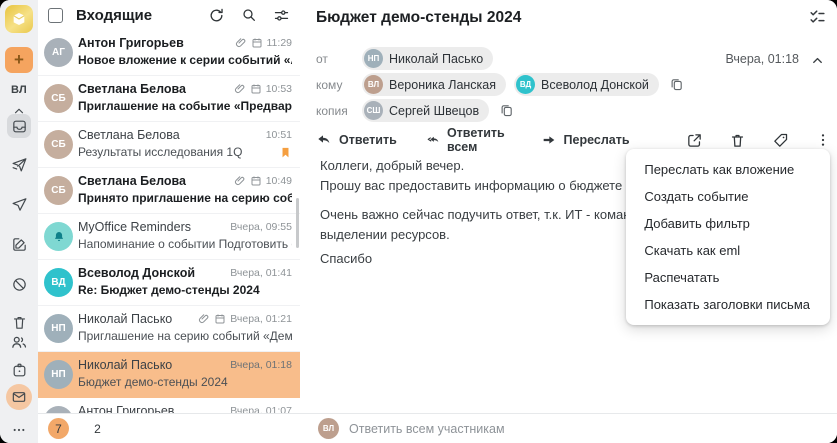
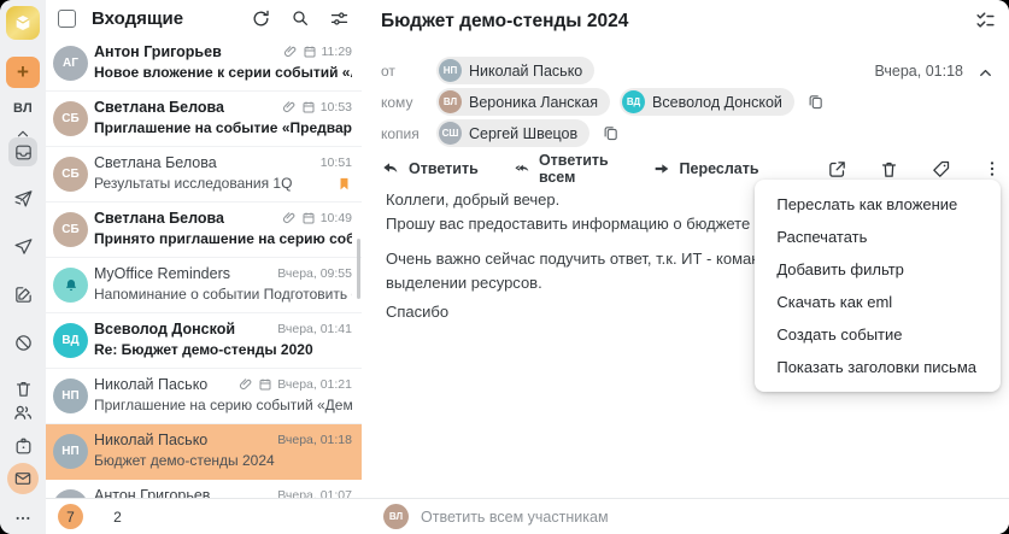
  +
  ВЛ
  Входящие
  АГ
  Антон Григорьев
  11:29
  Новое вложение к серии событий «
  СБ
  Светлана Белова
  10:53
  Приглашение на событие «Предвар
  СБ
  Светлана Белова
  10:51
  Результаты исследования 1Q
  СБ
  Светлана Белова
  10:49
  Принято приглашение на серию соб
  MyOffice Reminders
  Вчера, 09:55
  Напоминание о событии Подготовить
  ВД
  Всеволод Донской
  Вчера, 01:41
- Re: Бюджет демо-стенды 2024
+ Re: Бюджет демо-стенды 2020
  НП
  Николай Пасько
  Вчера, 01:21
  Приглашение на серию событий «Дем
  НП
  Николай Пасько
  Вчера, 01:18
  Бюджет демо-стенды 2024
  Антон Григорьев
  Вчера, 01:07
  7
  2
  Бюджет демо-стенды 2024
  от
  НП
  Николай Пасько
  Вчера, 01:18
  кому
  ВЛ
  Вероника Ланская
  ВД
  Всеволод Донской
  копия
  СШ
  Сергей Швецов
  Ответить
  Ответить всем
  Переслать
  Коллеги, добрый вечер.
  Очень важно сейчас подучить ответ, т.к. ИТ - кома
  выделении ресурсов.
  Спасибо
  Переслать как вложение
- Создать событие
+ Распечатать
  Добавить фильтр
  Скачать как eml
- Распечатать
+ Создать событие
  Показать заголовки письма
  ВЛ
  Ответить всем участникам
